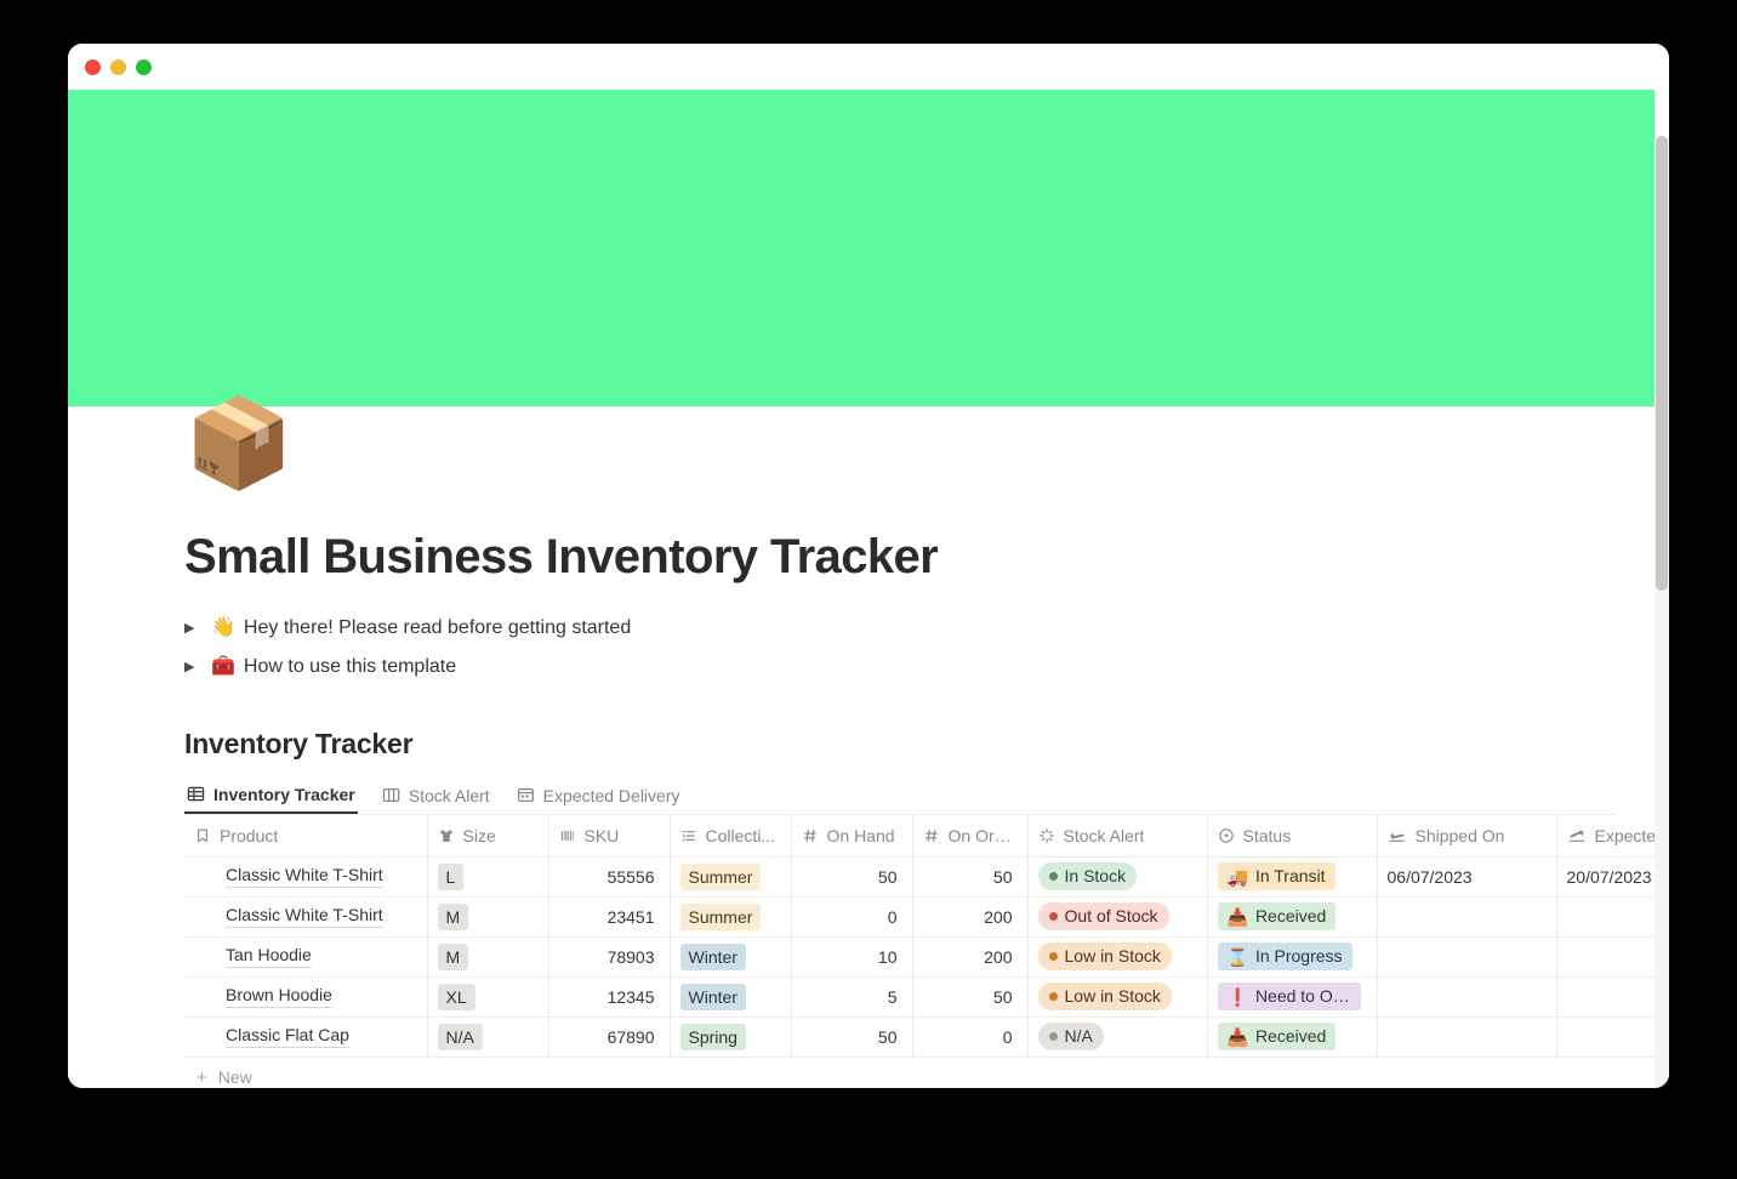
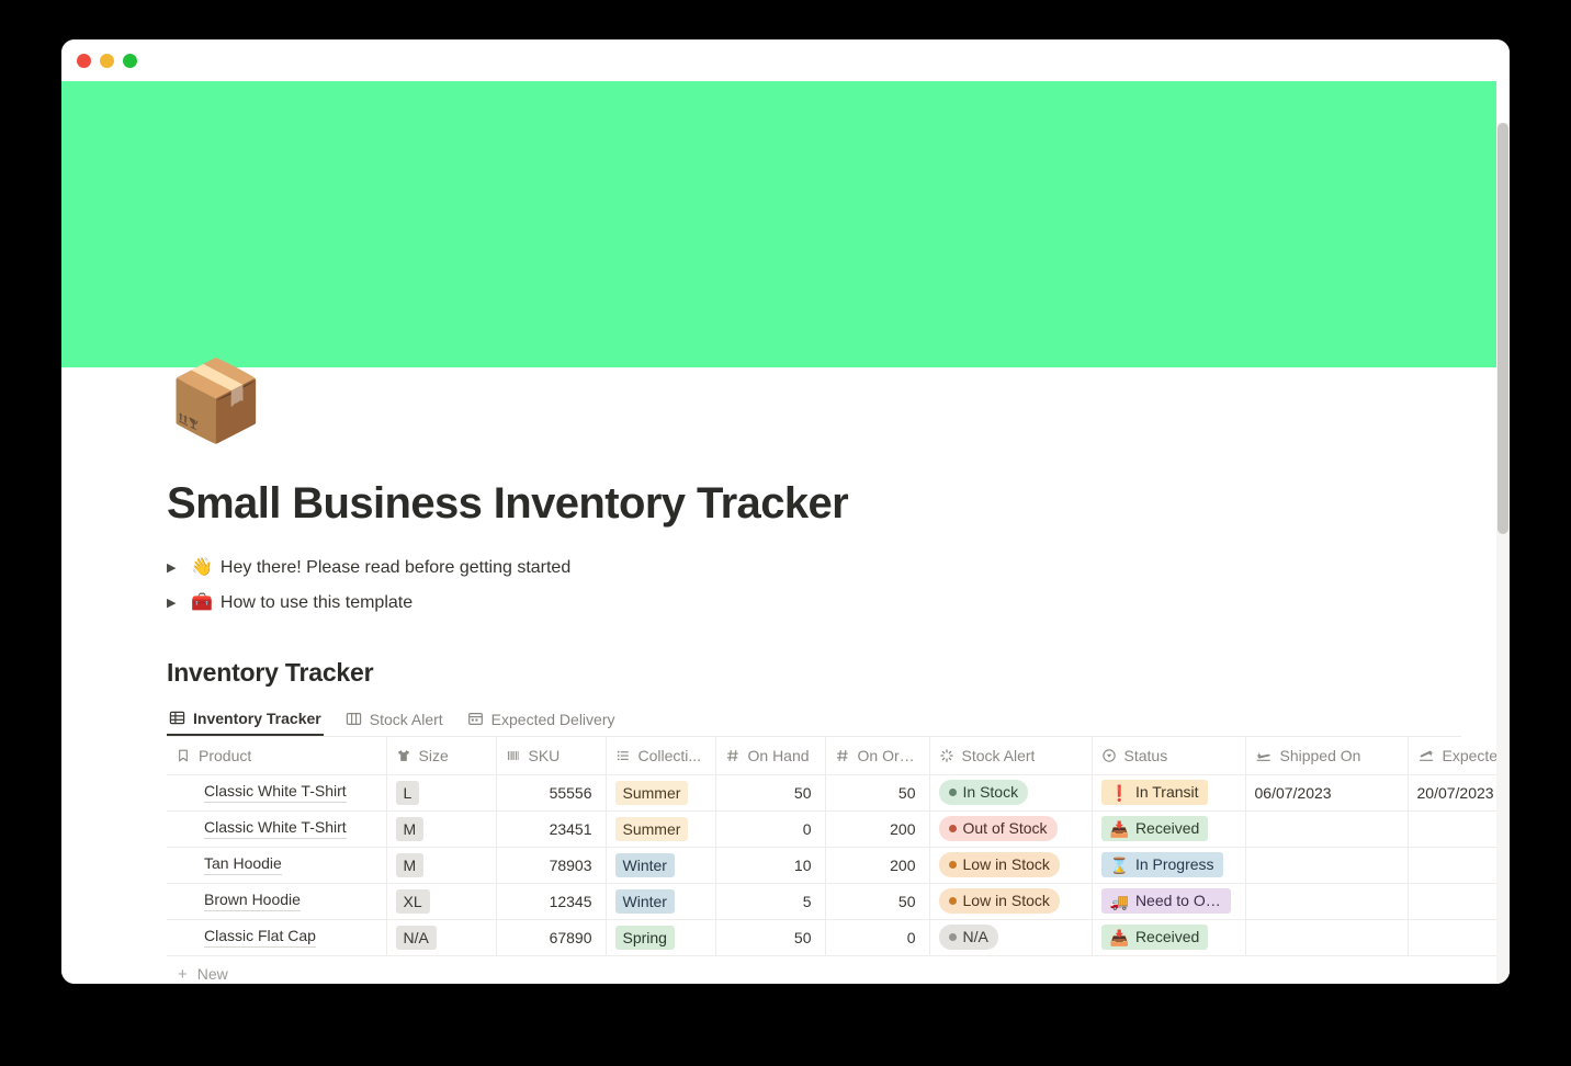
  📦
  Small Business Inventory Tracker
  ▶
  👋
  Hey there! Please read before getting started
  ▶
  🧰
  How to use this template
  Inventory Tracker
  Inventory Tracker
  Stock Alert
  Expected Delivery
  Product	Size	SKU	Collecti...	On Hand	On Order	Stock Alert	Status	Shipped On	Expecte
- Classic White T-Shirt	L	55556	Summer	50	50	In Stock	🚚 In Transit	06/07/2023	20/07/2023
+ Classic White T-Shirt	L	55556	Summer	50	50	In Stock	❗ In Transit	06/07/2023	20/07/2023
  Classic White T-Shirt	M	23451	Summer	0	200	Out of Stock	📥 Received
  Tan Hoodie	M	78903	Winter	10	200	Low in Stock	⌛ In Progress
- Brown Hoodie	XL	12345	Winter	5	50	Low in Stock	❗ Need to Or...
+ Brown Hoodie	XL	12345	Winter	5	50	Low in Stock	🚚 Need to Or...
  Classic Flat Cap	N/A	67890	Spring	50	0	N/A	📥 Received
  +
  New
